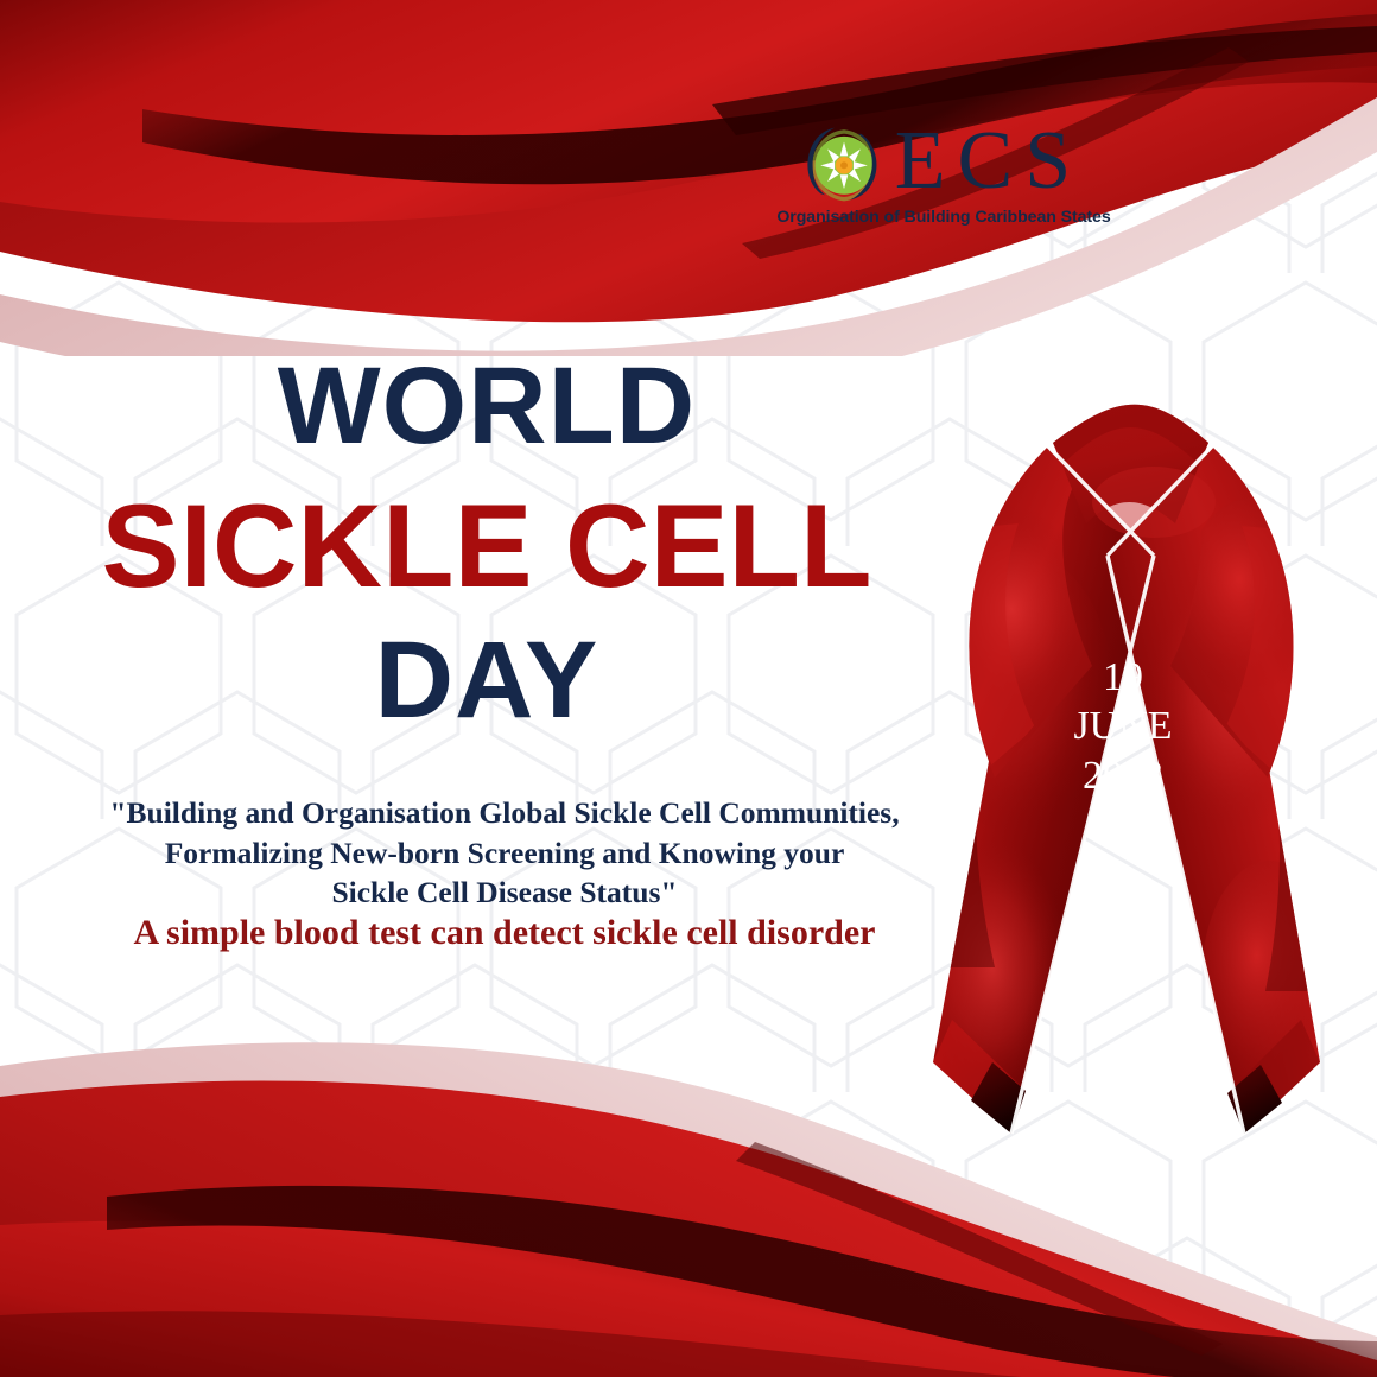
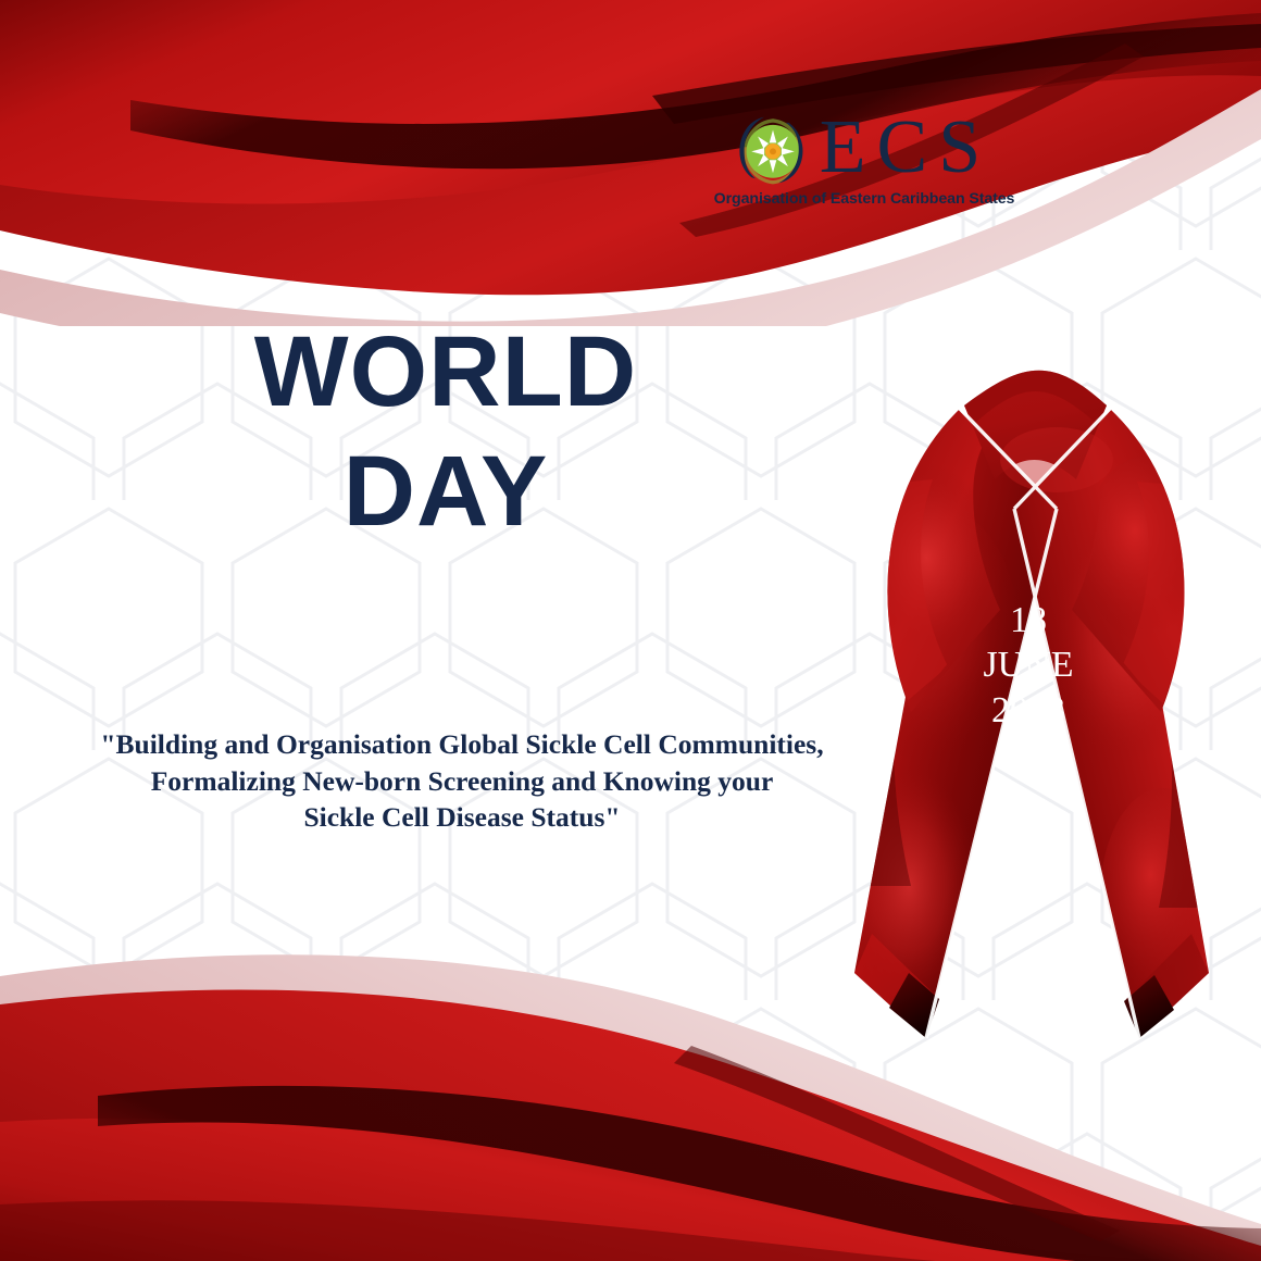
- 19
+ 18
  JUNE
  2023
  ECS
- Organisation of Building Caribbean States
+ Organisation of Eastern Caribbean States
  WORLD
- SICKLE CELL
  DAY
  "Building and Organisation Global Sickle Cell Communities,
  Formalizing New-born Screening and Knowing your
  Sickle Cell Disease Status"
- A simple blood test can detect sickle cell disorder
